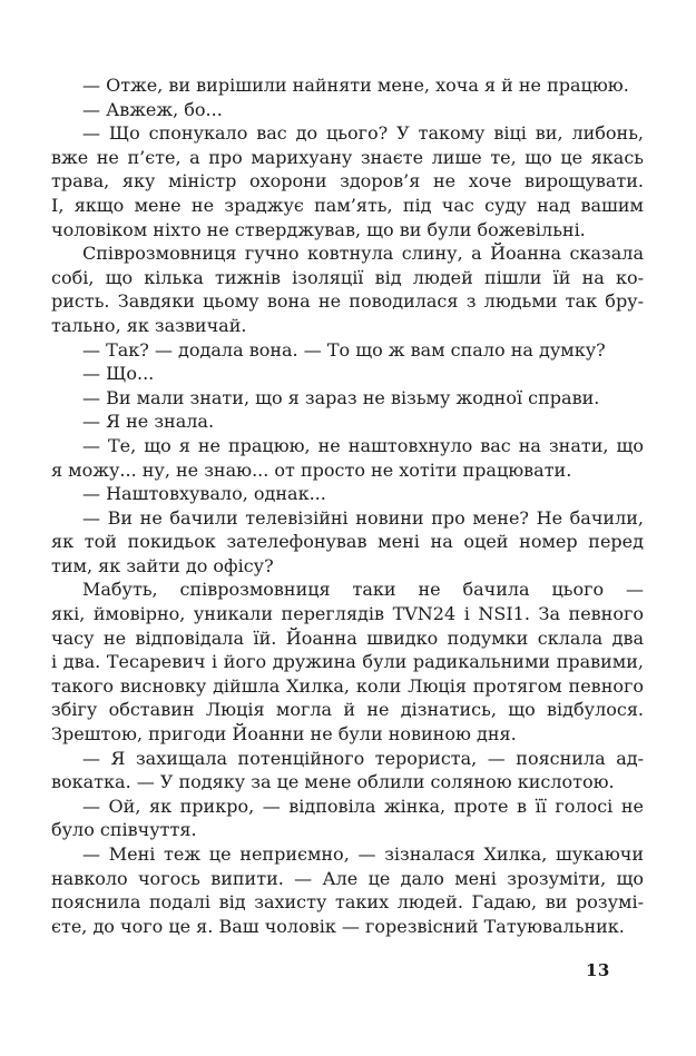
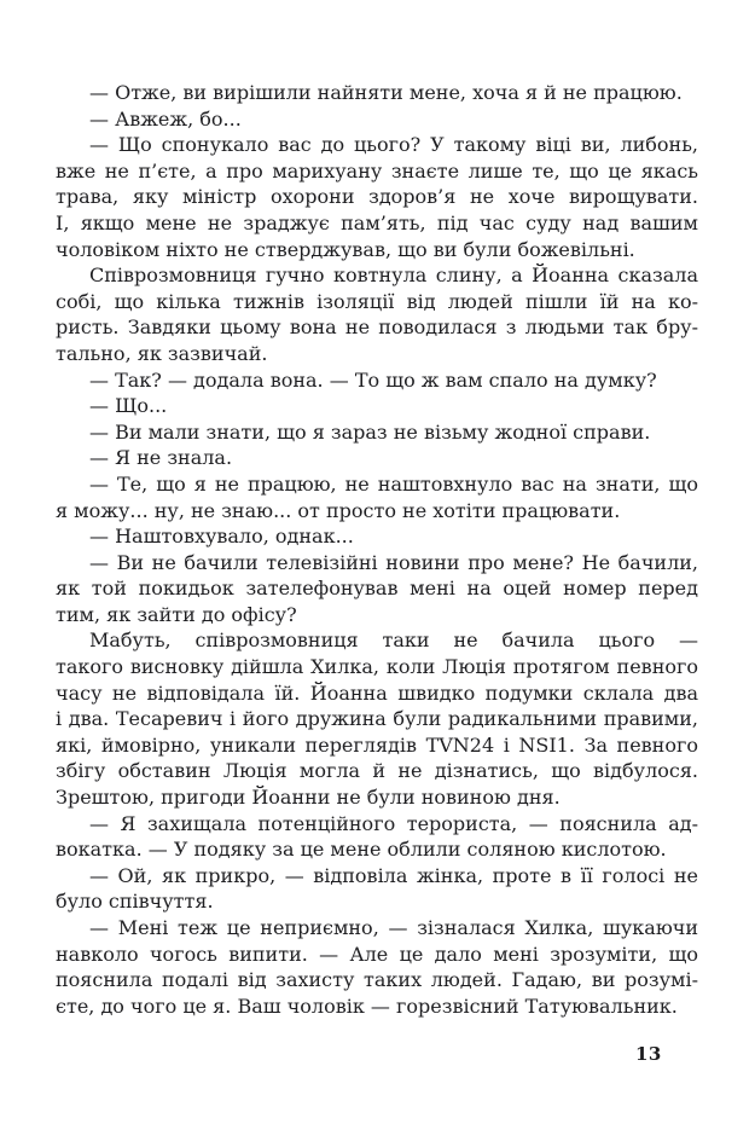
  — Отже, ви вирішили найняти мене, хоча я й не працюю.
  — Авжеж, бо...
  — Що спонукало вас до цього? У такому віці ви, либонь,
  вже не п’єте, а про марихуану знаєте лише те, що це якась
  трава, яку міністр охорони здоров’я не хоче вирощувати.
  І, якщо мене не зраджує пам’ять, під час суду над вашим
  чоловіком ніхто не стверджував, що ви були божевільні.
  Співрозмовниця гучно ковтнула слину, а Йоанна сказала
  собі, що кілька тижнів ізоляції від людей пішли їй на ко-
  ристь. Завдяки цьому вона не поводилася з людьми так бру-
  тально, як зазвичай.
  — Так? — додала вона. — То що ж вам спало на думку?
  — Що...
  — Ви мали знати, що я зараз не візьму жодної справи.
  — Я не знала.
  — Те, що я не працюю, не наштовхнуло вас на знати, що
  я можу... ну, не знаю... от просто не хотіти працювати.
  — Наштовхувало, однак...
  — Ви не бачили телевізійні новини про мене? Не бачили,
  як той покидьок зателефонував мені на оцей номер перед
  тим, як зайти до офісу?
  Мабуть, співрозмовниця таки не бачила цього —
- які, ймовірно, уникали переглядів TVN24 і NSI1. За певного
+ такого висновку дійшла Хилка, коли Люція протягом певного
  часу не відповідала їй. Йоанна швидко подумки склала два
  і два. Тесаревич і його дружина були радикальними правими,
- такого висновку дійшла Хилка, коли Люція протягом певного
+ які, ймовірно, уникали переглядів TVN24 і NSI1. За певного
  збігу обставин Люція могла й не дізнатись, що відбулося.
  Зрештою, пригоди Йоанни не були новиною дня.
  — Я захищала потенційного терориста, — пояснила ад-
  вокатка. — У подяку за це мене облили соляною кислотою.
  — Ой, як прикро, — відповіла жінка, проте в її голосі не
  було співчуття.
  — Мені теж це неприємно, — зізналася Хилка, шукаючи
  навколо чогось випити. — Але це дало мені зрозуміти, що
  пояснила подалі від захисту таких людей. Гадаю, ви розумі-
  єте, до чого це я. Ваш чоловік — горезвісний Татуювальник.
  13
